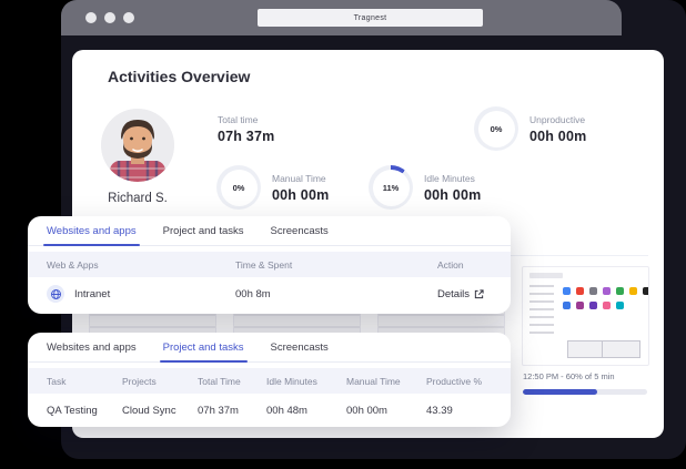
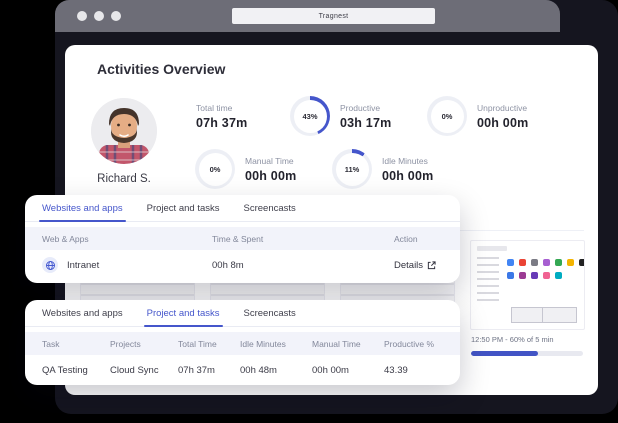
  Activities Overview
  Richard S.
  Total time
  07h 37m
+ 43%
+ Productive
+ 03h 17m
  0%
  Unproductive
  00h 00m
  0%
  Manual Time
  00h 00m
  11%
  Idle Minutes
  00h 00m
  12:50 PM - 60% of 5 min
  Websites and apps
  Project and tasks
  Screencasts
  Web & Apps
  Time & Spent
  Action
  Intranet
  00h 8m
  Details
  Websites and apps
  Project and tasks
  Screencasts
  Task
  Projects
  Total Time
  Idle Minutes
  Manual Time
  Productive %
  QA Testing
  Cloud Sync
  07h 37m
  00h 48m
  00h 00m
  43.39
